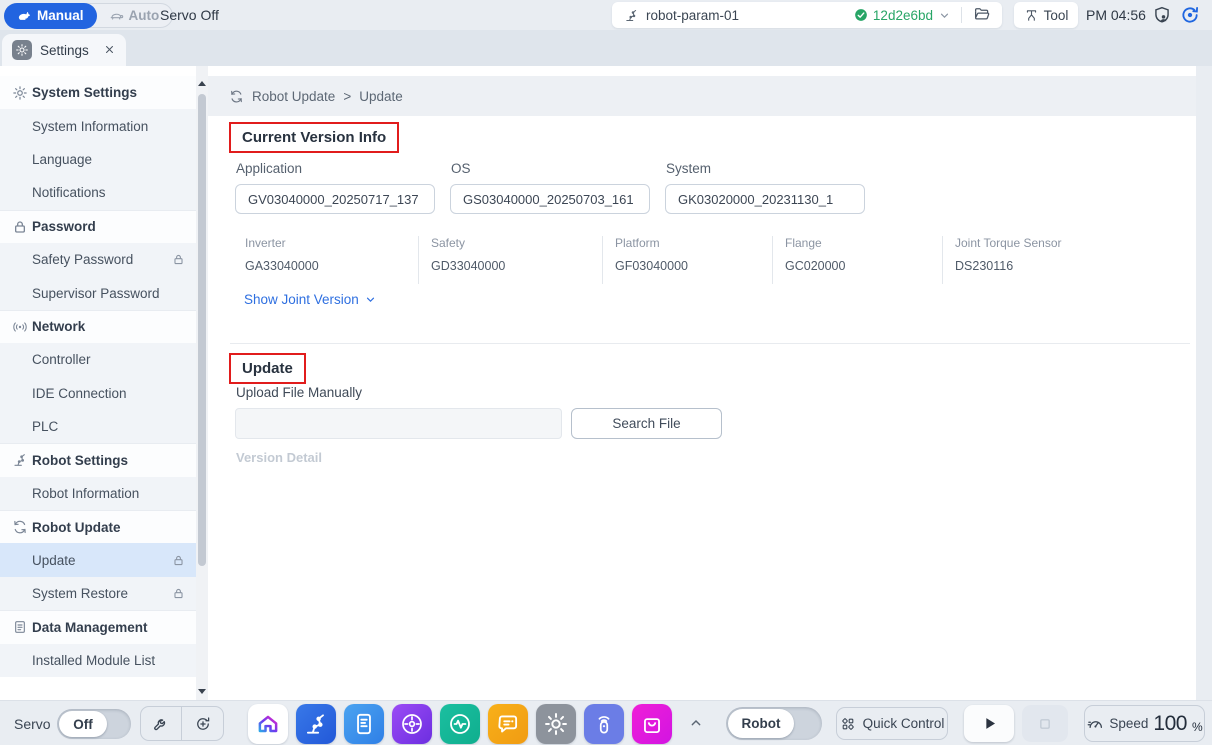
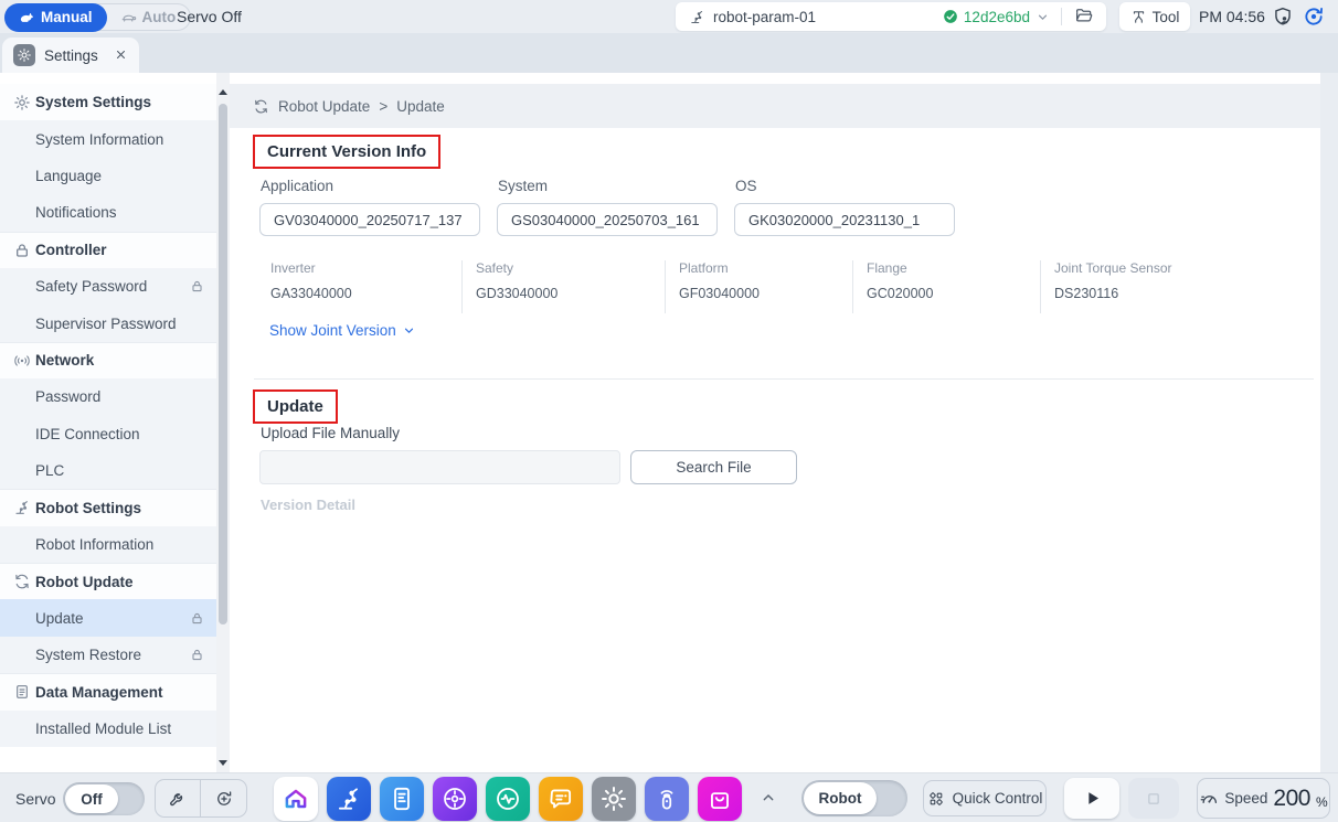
  Manual
  Auto
  Servo Off
  robot-param-01
  12d2e6bd
  Tool
  PM 04:56
  Settings
  System Settings
  System Information
  Language
  Notifications
- Password
+ Controller
  Safety Password
  Supervisor Password
  Network
- Controller
+ Password
  IDE Connection
  PLC
  Robot Settings
  Robot Information
  Robot Update
  Update
  System Restore
  Data Management
  Installed Module List
  Robot Update
  >
  Update
  Current Version Info
  Application
  GV03040000_20250717_137
- OS
+ System
  GS03040000_20250703_161
- System
+ OS
  GK03020000_20231130_1
  Inverter
  GA33040000
  Safety
  GD33040000
  Platform
  GF03040000
  Flange
  GC020000
  Joint Torque Sensor
  DS230116
  Show Joint Version
  Update
  Upload File Manually
  Search File
  Version Detail
  Servo
  Off
  Robot
  Quick Control
  Speed
- 100
+ 200
  %
